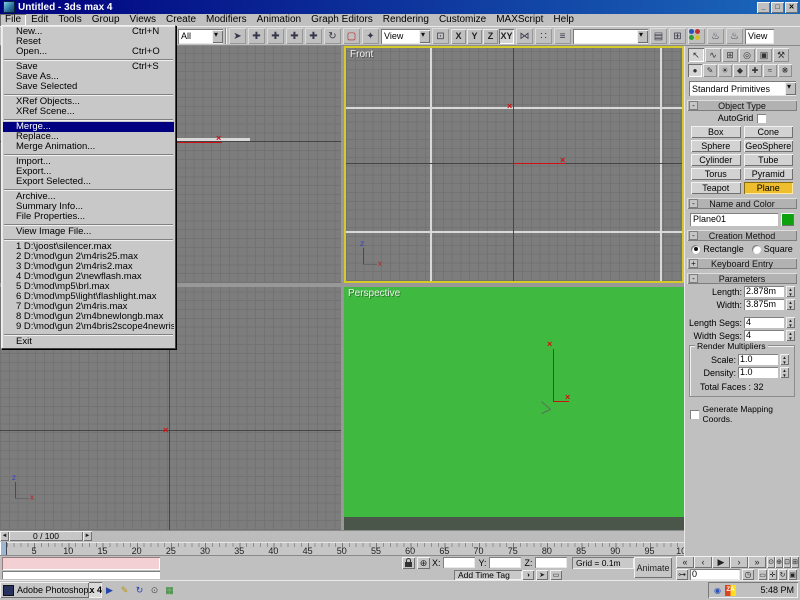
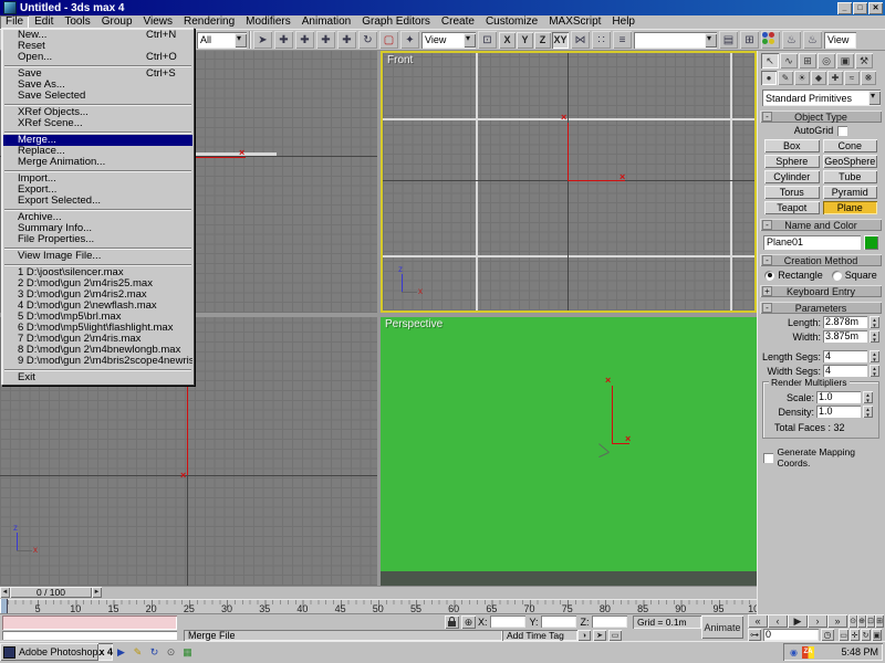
  Untitled - 3ds max 4
  File
  Edit
  Tools
  Group
  Views
- Create
+ Rendering
  Modifiers
  Animation
  Graph Editors
- Rendering
+ Create
  Customize
  MAXScript
  Help
  All
  ➤
  ✚
  ✚
  ✚
  ✚
  ↻
  ▢
  ✦
  View
  ⊡
  X
  Y
  Z
  XY
  ⋈
  ∷
  ≡
  ▤
  ⊞
  ♨
  ♨
  View
  Front
  Perspective
  ↖
  ∿
  ⊞
  ◎
  ▣
  ⚒
  ●
  ✎
  ☀
  ◆
  ✚
  ≈
  ❋
  Standard Primitives
  -
  Object Type
  AutoGrid
  Box
  Cone
  Sphere
  GeoSphere
  Cylinder
  Tube
  Torus
  Pyramid
  Teapot
  Plane
  -
  Name and Color
  Plane01
  -
  Creation Method
  Rectangle
  Square
  +
  Keyboard Entry
  -
  Parameters
  Length:
  2.878m
  Width:
  3.875m
  Length Segs:
  4
  Width Segs:
  4
  Render Multipliers
  Scale:
  1.0
  Density:
  1.0
  Total Faces : 32
  Generate Mapping Coords.
  New...
  Ctrl+N
  Reset
  Open...
  Ctrl+O
  Save
  Ctrl+S
  Save As...
  Save Selected
  XRef Objects...
  XRef Scene...
  Merge...
  Replace...
  Merge Animation...
  Import...
  Export...
  Export Selected...
  Archive...
  Summary Info...
  File Properties...
  View Image File...
  1 D:\joost\silencer.max
  2 D:\mod\gun 2\m4ris25.max
  3 D:\mod\gun 2\m4ris2.max
  4 D:\mod\gun 2\newflash.max
  5 D:\mod\mp5\brl.max
  6 D:\mod\mp5\light\flashlight.max
  7 D:\mod\gun 2\m4ris.max
  8 D:\mod\gun 2\m4bnewlongb.max
  9 D:\mod\gun 2\m4bris2scope4newris
  Exit
  0 / 100
  5
  10
  15
  20
  25
  30
  35
  40
  45
  50
  55
  60
  65
  70
  75
  80
  85
  90
  95
  ⊕
  X:
  Y:
  Z:
  Grid = 0.1m
  Animate
  «
  ‹
  ▶
  ›
  »
+ Merge File
  Add Time Tag
  ⊶
  0
  ◷
  ▶
  ✎
  ↻
  ⊙
  ▦
  Adobe Photoshop
  ◉
  5:48 PM
